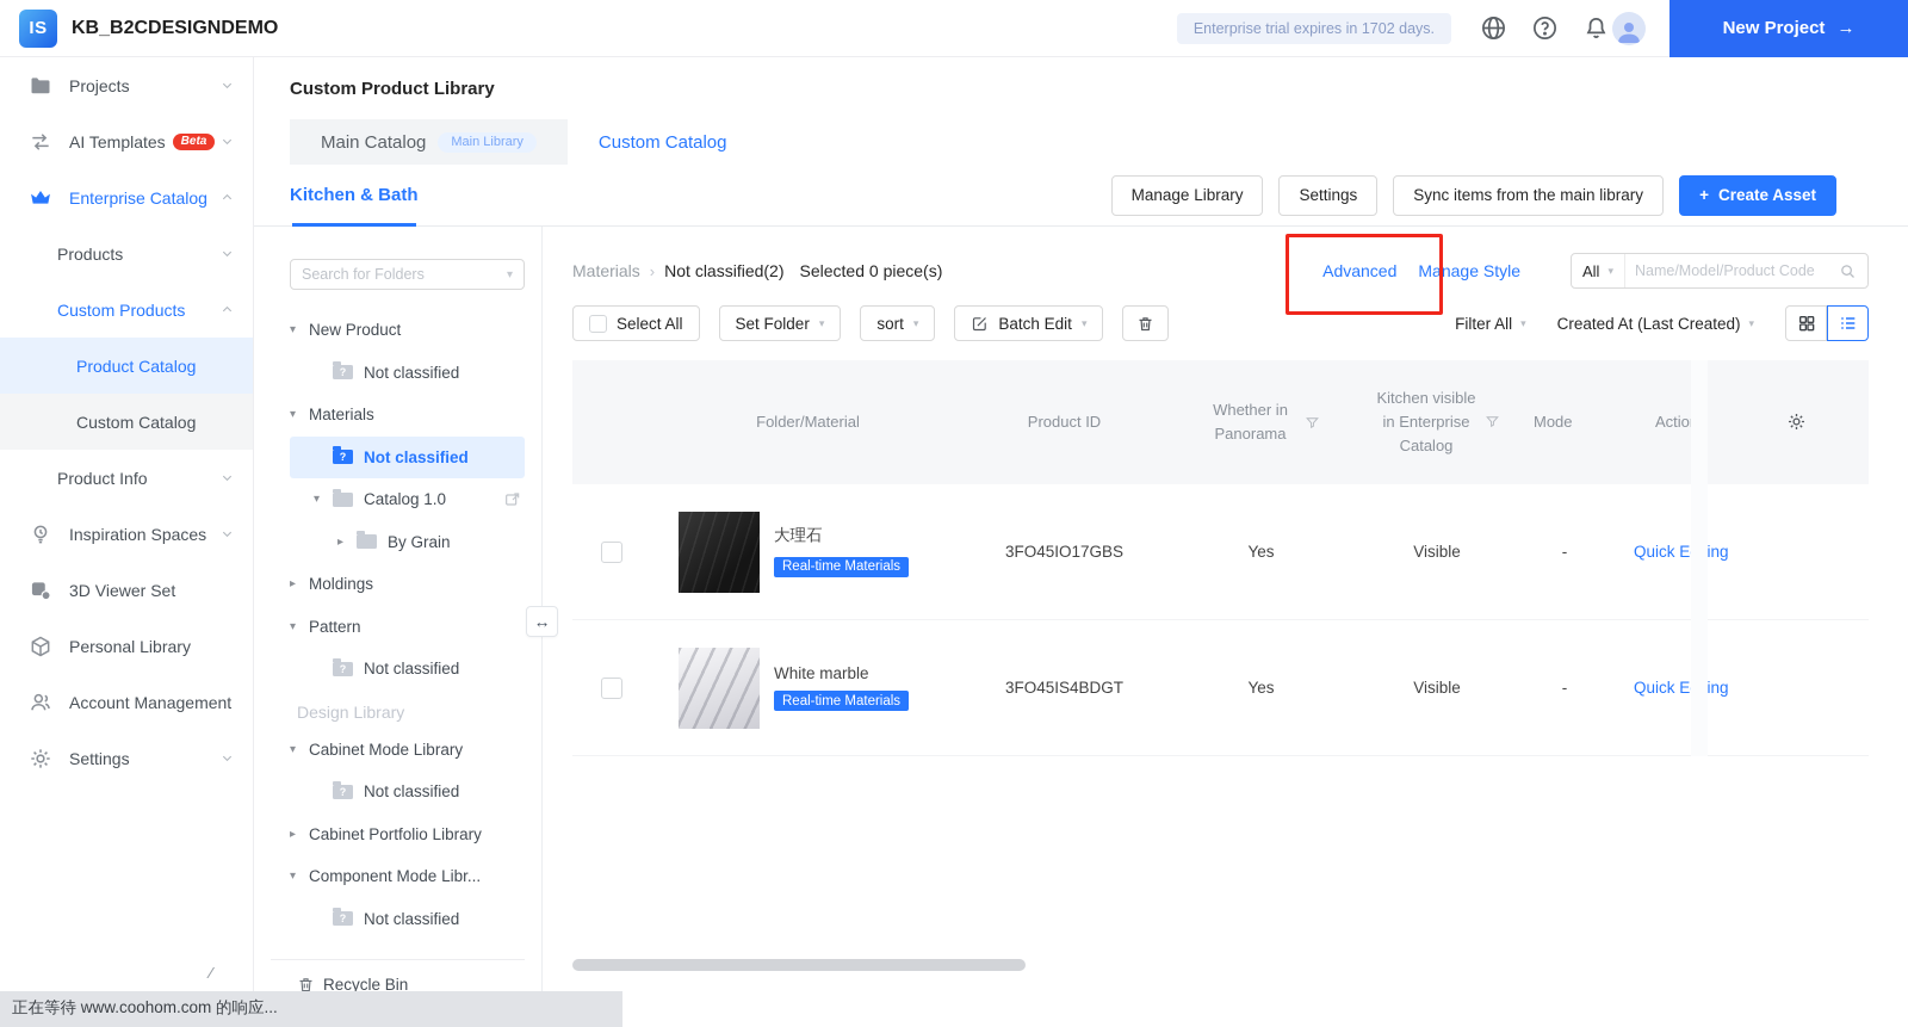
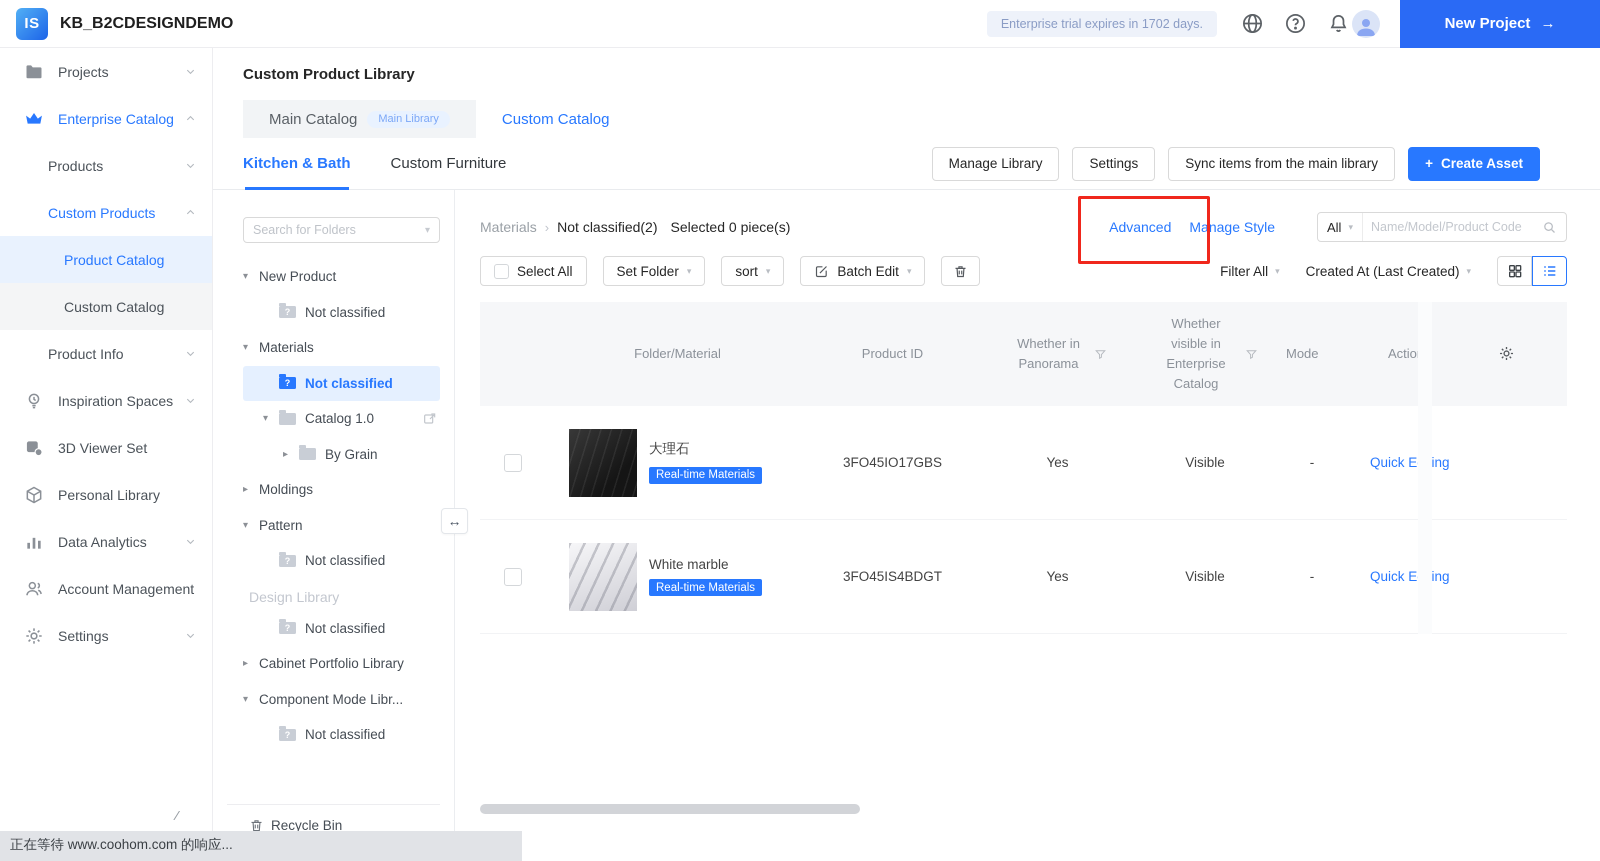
  IS
  KB_B2CDESIGNDEMO
  Enterprise trial expires in 1702 days.
  New Project
  →
  Projects
- AI Templates
- Beta
  Enterprise Catalog
  Products
  Custom Products
  Product Catalog
  Custom Catalog
  Product Info
  Inspiration Spaces
  3D Viewer Set
  Personal Library
+ Data Analytics
  Account Management
  Settings
  ∕∕
  Custom Product Library
  Main Catalog
  Main Library
  Custom Catalog
  Kitchen & Bath
+ Custom Furniture
  Manage Library
  Settings
  Sync items from the main library
  +
  Create Asset
  Search for Folders
  ▾
  New Product
  Not classified
  Materials
  Not classified
  Catalog 1.0
  By Grain
  Moldings
  Pattern
  Not classified
  Design Library
- Cabinet Mode Library
  Not classified
  Cabinet Portfolio Library
  Component Mode Libr...
  Not classified
  Recycle Bin
  ↔
  Materials
  ›
  Not classified(2)
  Selected 0 piece(s)
  Advanced
  Manage Style
  All
  ▾
  Name/Model/Product Code
  Select All
  Set Folder
  ▾
  sort
  ▾
  Batch Edit
  ▾
  Filter All
  ▾
  Created At (Last Created)
  ▾
  Folder/Material
  Product ID
  Whether in Panorama
- Kitchen visible in Enterprise Catalog
+ Whether visible in Enterprise Catalog
  Mode
  Actio
  大理石
  Real-time Materials
  3FO45IO17GBS
  Yes
  Visible
  -
  Quick Eing
  White marble
  Real-time Materials
  3FO45IS4BDGT
  Yes
  Visible
  -
  Quick Eing
  正在等待 www.coohom.com 的响应...
